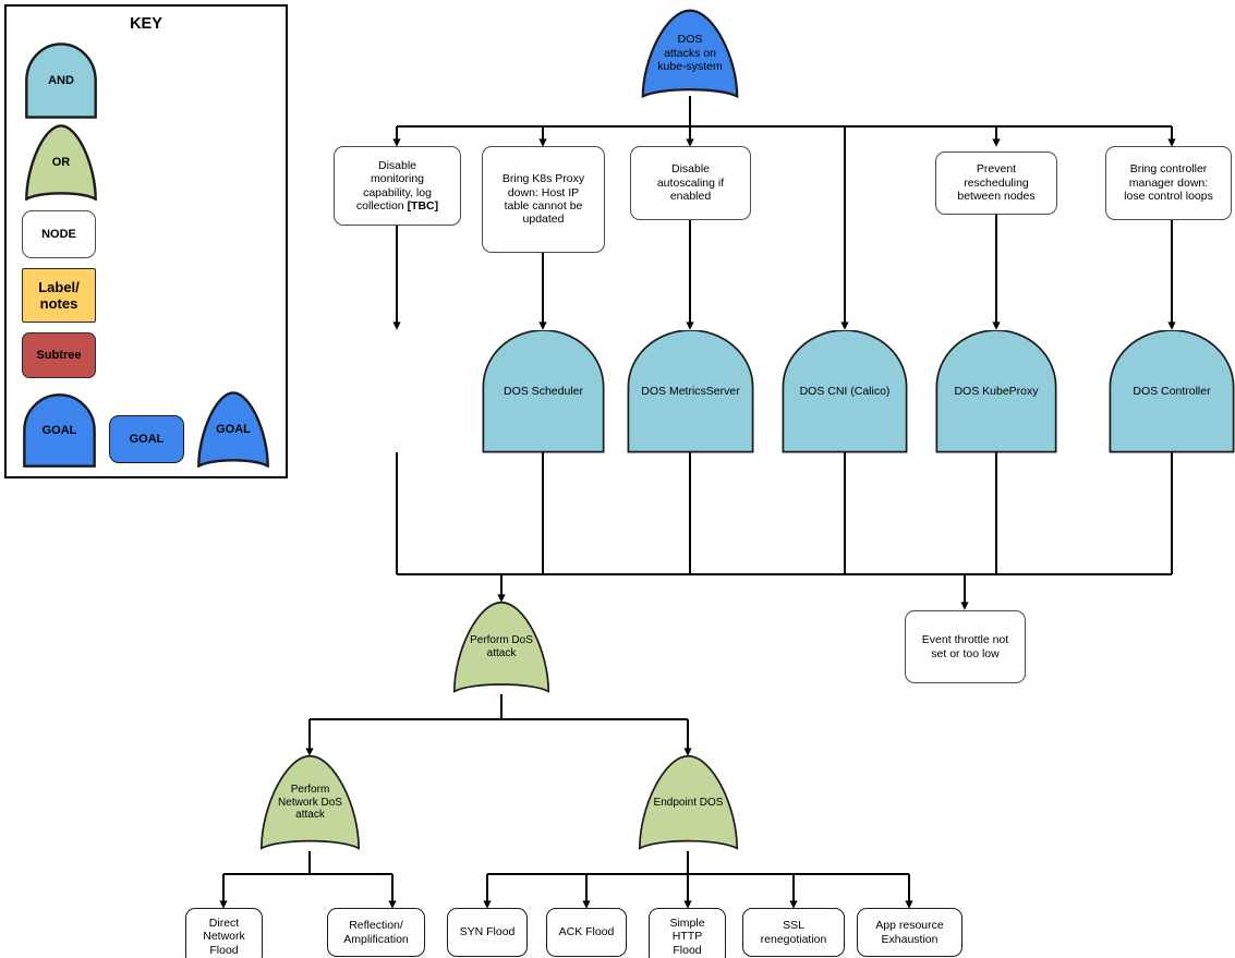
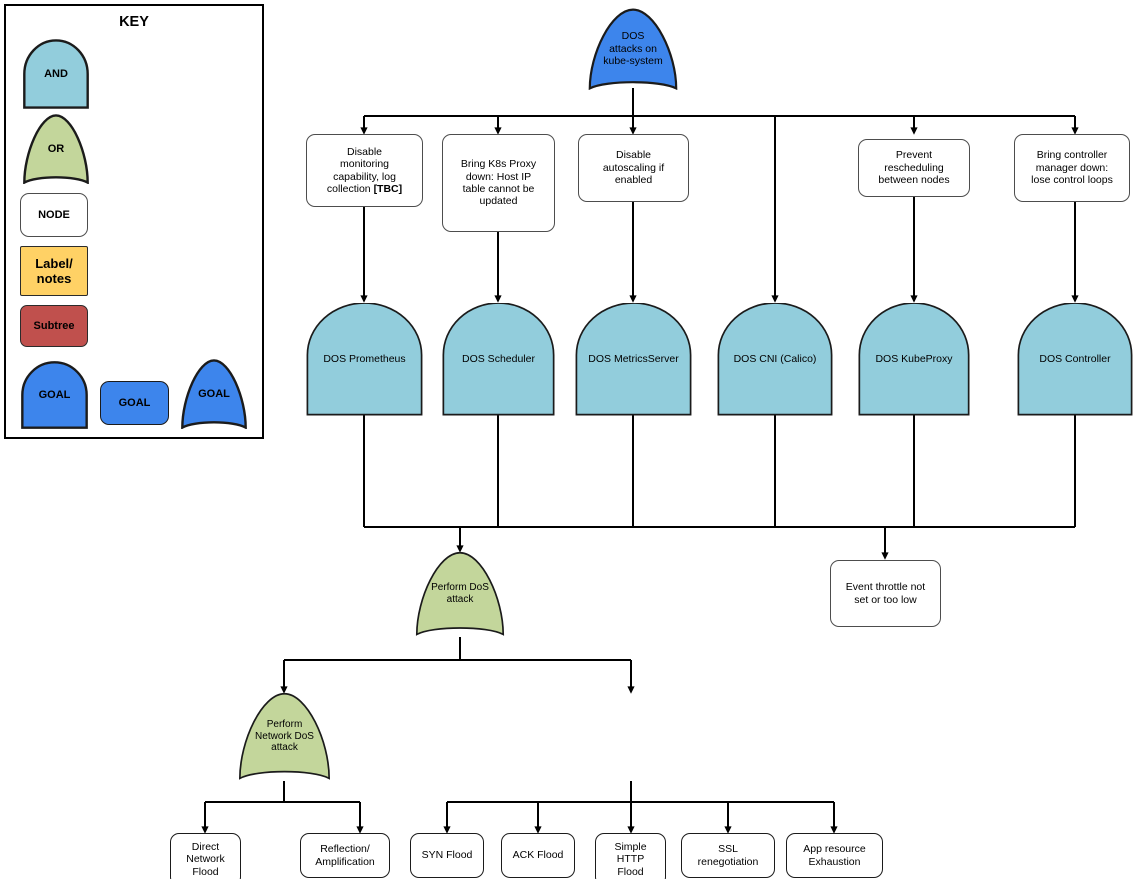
  KEY
  AND
  OR
  NODE
  Label/
  notes
  Subtree
  GOAL
  GOAL
  GOAL
  DOS
  attacks on
  kube-system
  Disable
  monitoring
  capability, log
  collection [TBC]
  Bring K8s Proxy
  down: Host IP
  table cannot be
  updated
  Disable
  autoscaling if
  enabled
  Prevent
  rescheduling
  between nodes
  Bring controller
  manager down:
  lose control loops
+ DOS Prometheus
  DOS Scheduler
  DOS MetricsServer
  DOS CNI (Calico)
  DOS KubeProxy
  DOS Controller
  Perform DoS
  attack
  Event throttle not
  set or too low
  Perform
  Network DoS
  attack
- Endpoint DOS
  Direct
  Network
  Flood
  Reflection/
  Amplification
  SYN Flood
  ACK Flood
  Simple
  HTTP
  Flood
  SSL
  renegotiation
  App resource
  Exhaustion
